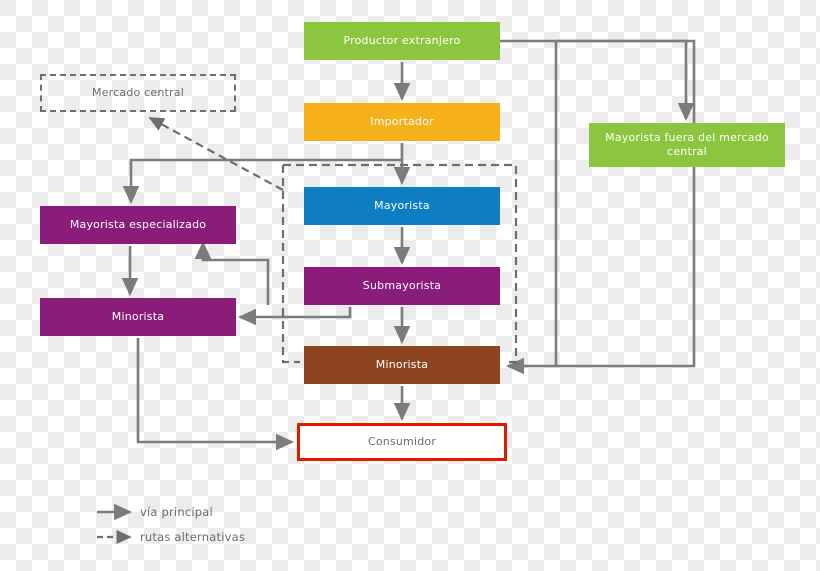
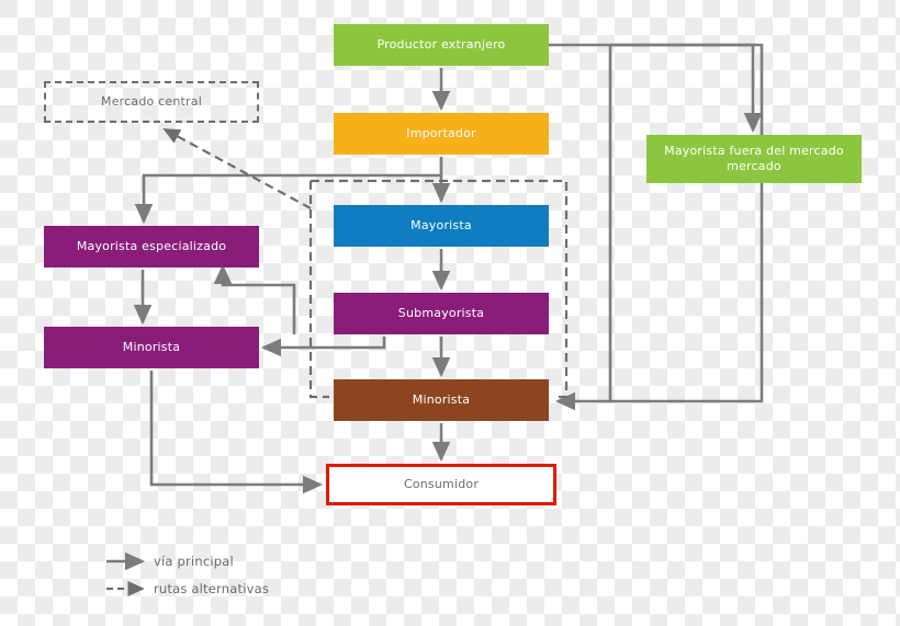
  Productor extranjero
  Mercado central
  Importador
- Mayorista fuera del mercado central
+ Mayorista fuera del mercado mercado
  Mayorista
  Mayorista especializado
  Submayorista
  Minorista
  Minorista
  Consumidor
  vía principal
  rutas alternativas
